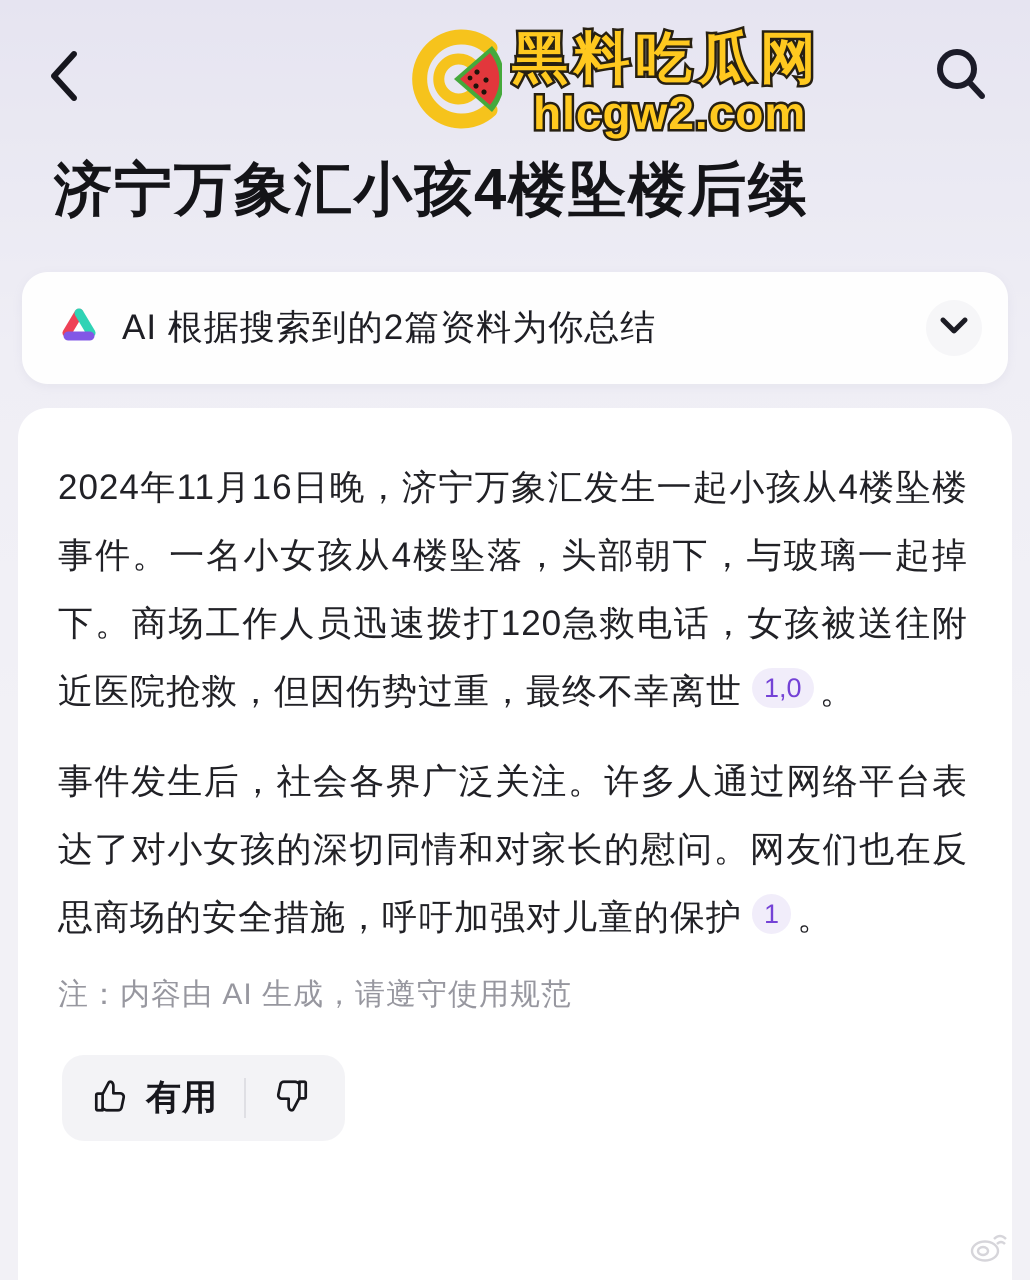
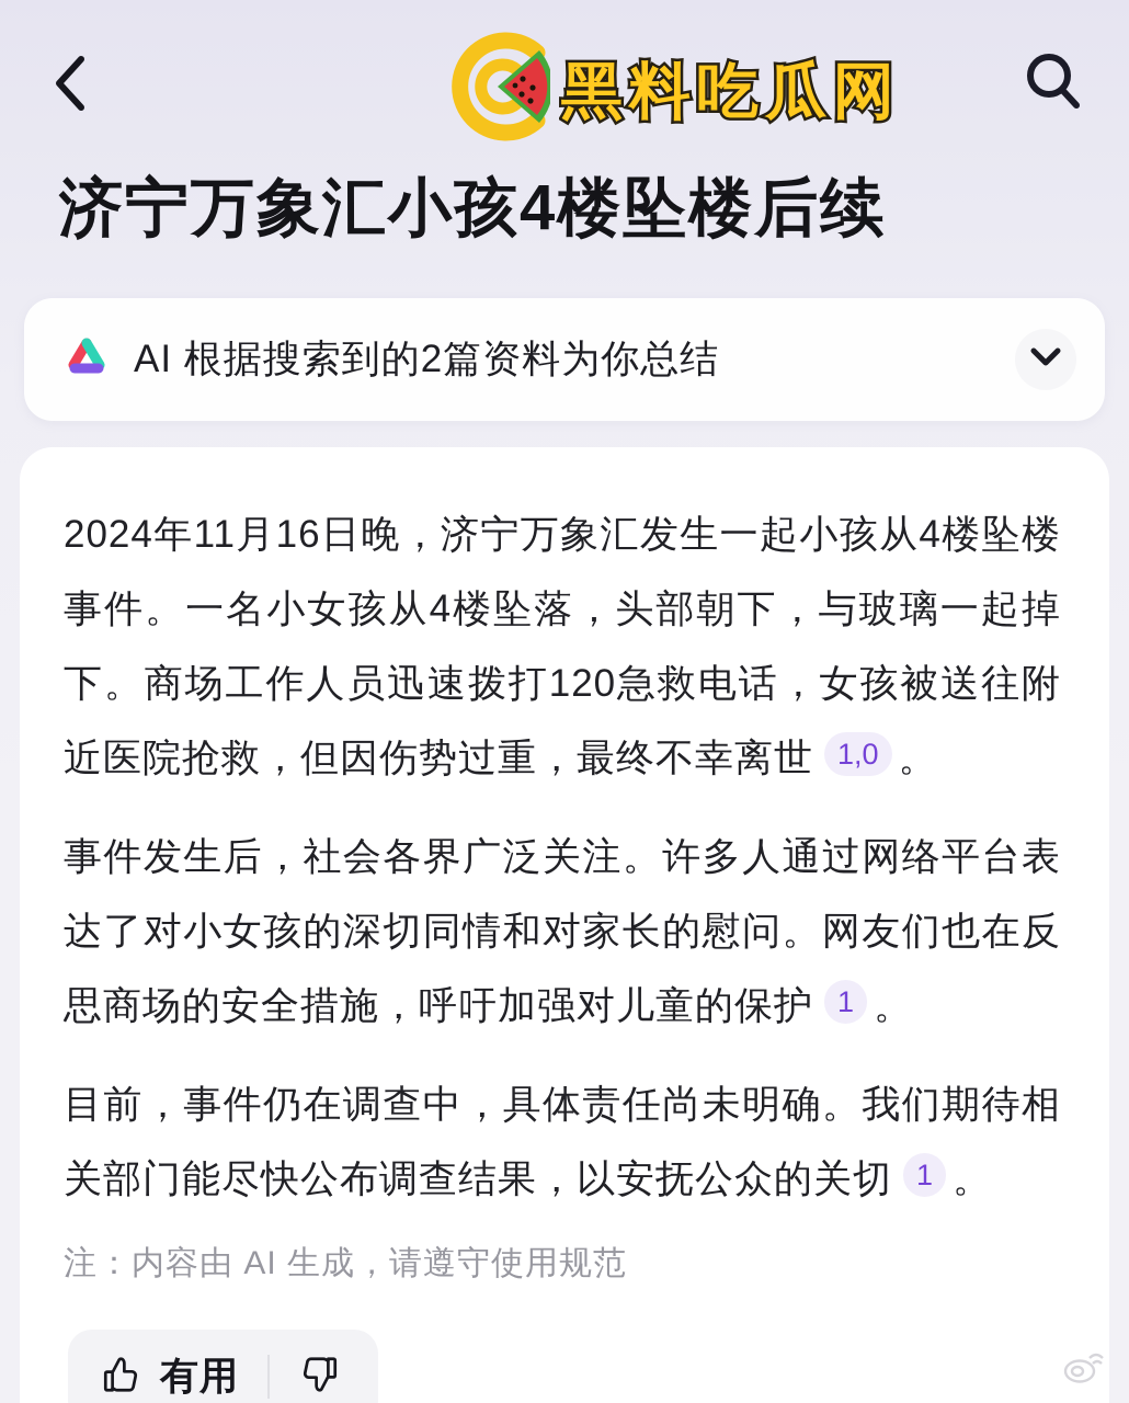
  黑料吃瓜网
- hlcgw2.com
  济宁万象汇小孩4楼坠楼后续
  AI 根据搜索到的2篇资料为你总结
  2024年11月16日晚，济宁万象汇发生一起小孩从4楼坠楼事件。一名小女孩从4楼坠落，头部朝下，与玻璃一起掉下。商场工作人员迅速拨打120急救电话，女孩被送往附近医院抢救，但因伤势过重，最终不幸离世 1,0 。
  事件发生后，社会各界广泛关注。许多人通过网络平台表达了对小女孩的深切同情和对家长的慰问。网友们也在反思商场的安全措施，呼吁加强对儿童的保护 1 。
+ 目前，事件仍在调查中，具体责任尚未明确。我们期待相关部门能尽快公布调查结果，以安抚公众的关切 1 。
  注：内容由 AI 生成，请遵守使用规范
  有用
